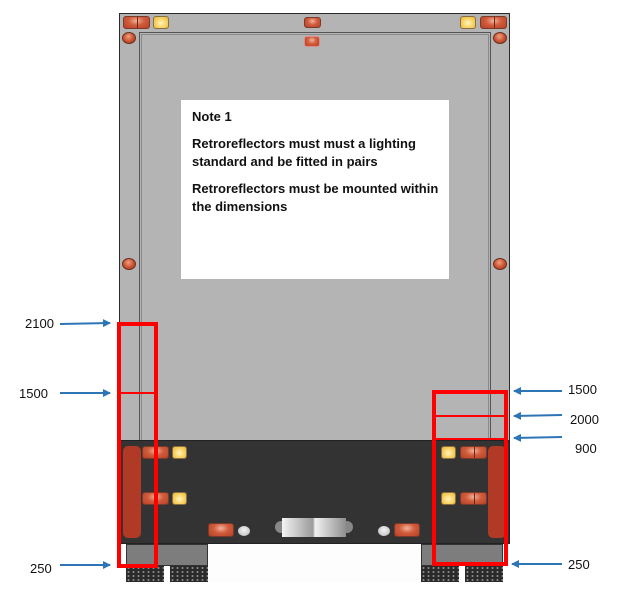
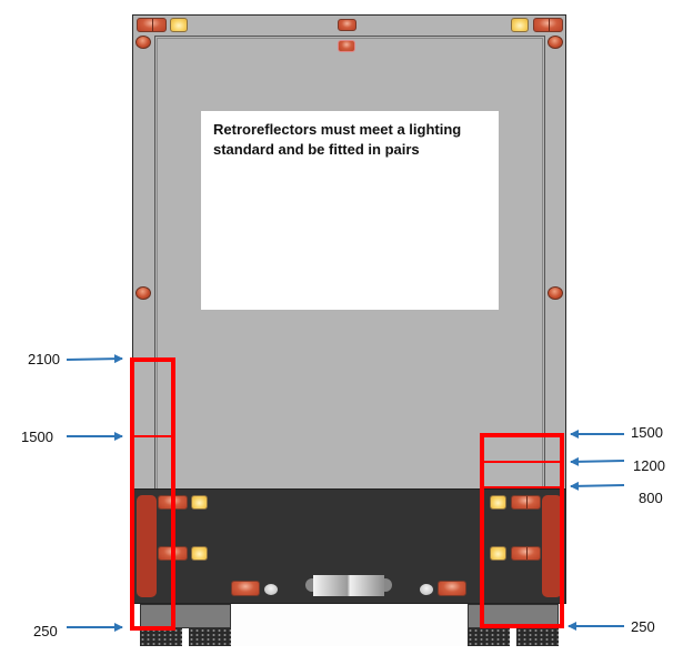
- Note 1
- Retroreflectors must must a lighting standard and be fitted in pairs
+ Retroreflectors must meet a lighting standard and be fitted in pairs
- Retroreflectors must be mounted within the dimensions
  2100
  1500
  250
  1500
- 2000
+ 1200
- 900
+ 800
  250
